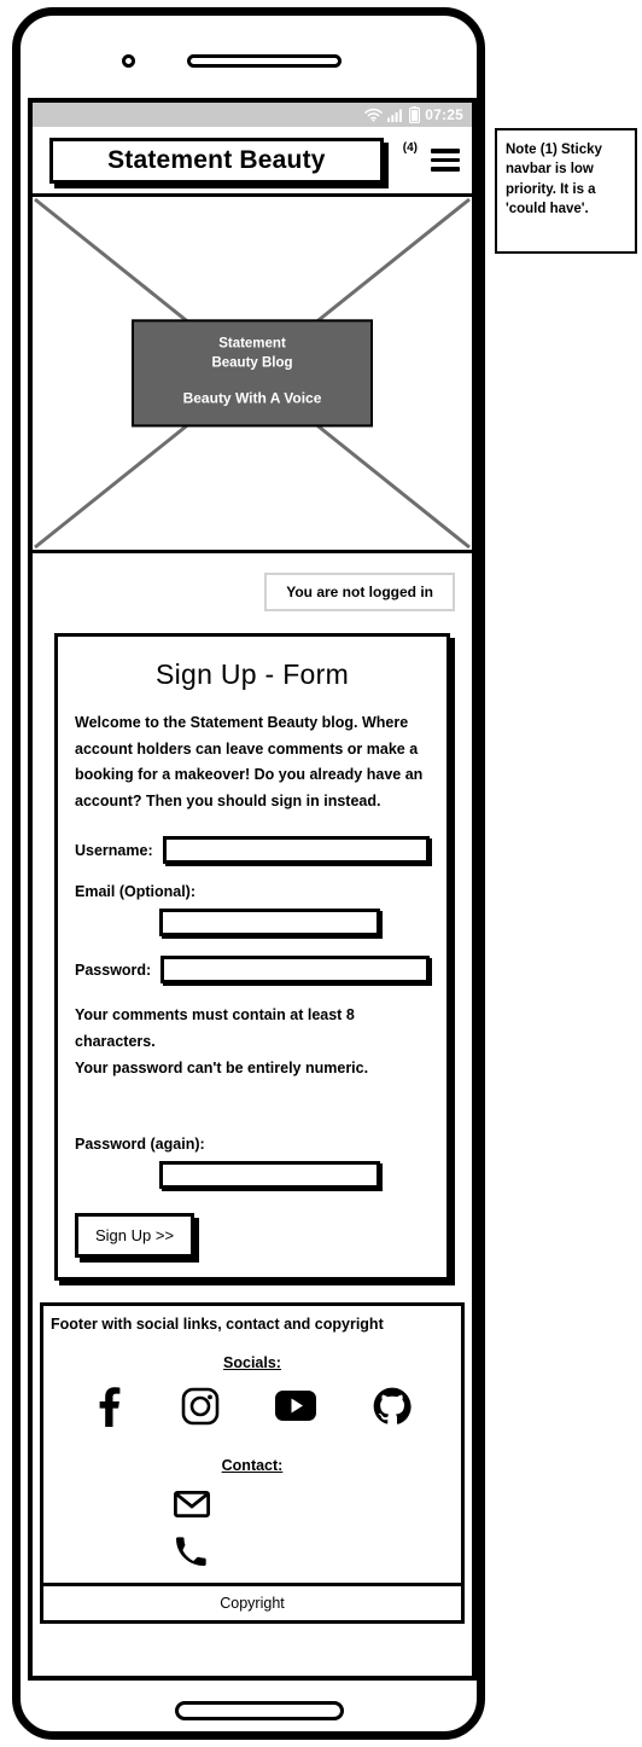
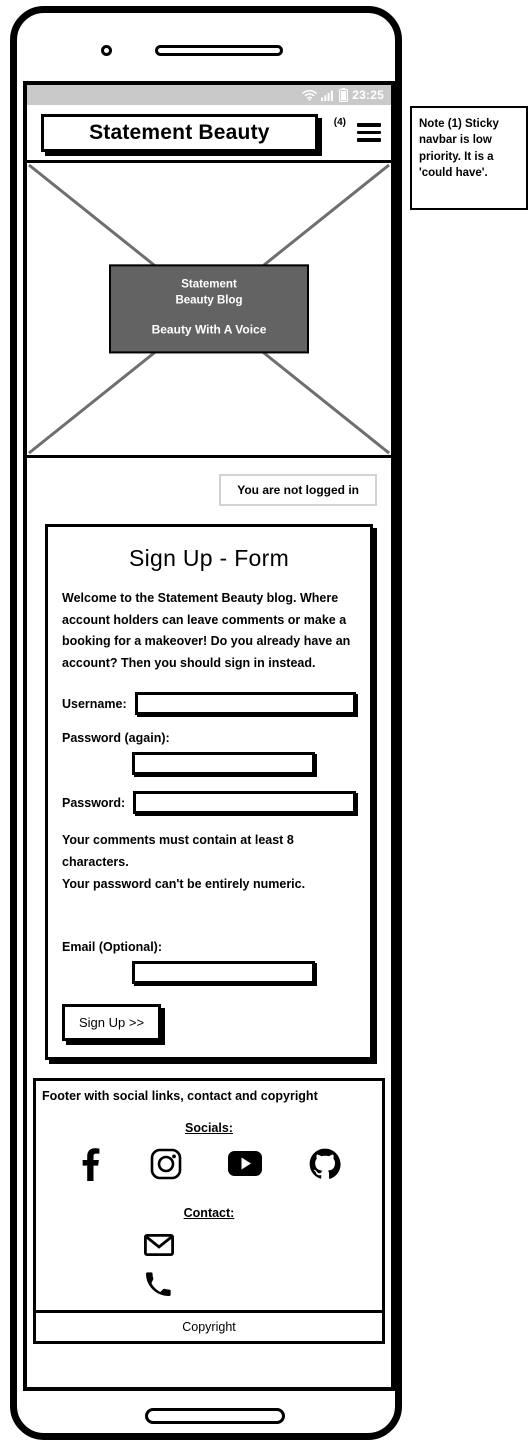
- 07:25
+ 23:25
  Statement Beauty
  (4)
  Statement
  Beauty Blog
  Beauty With A Voice
  You are not logged in
  Sign Up - Form
  Welcome to the Statement Beauty blog. Where account holders can leave comments or make a booking for a makeover! Do you already have an account? Then you should sign in instead.
  Username:
- Email (Optional):
+ Password (again):
  Password:
  Your comments must contain at least 8 characters.
  Your password can't be entirely numeric.
- Password (again):
+ Email (Optional):
  Sign Up >>
  Footer with social links, contact and copyright
  Socials:
  Contact:
  Copyright
  Note (1) Sticky navbar is low priority. It is a 'could have'.
